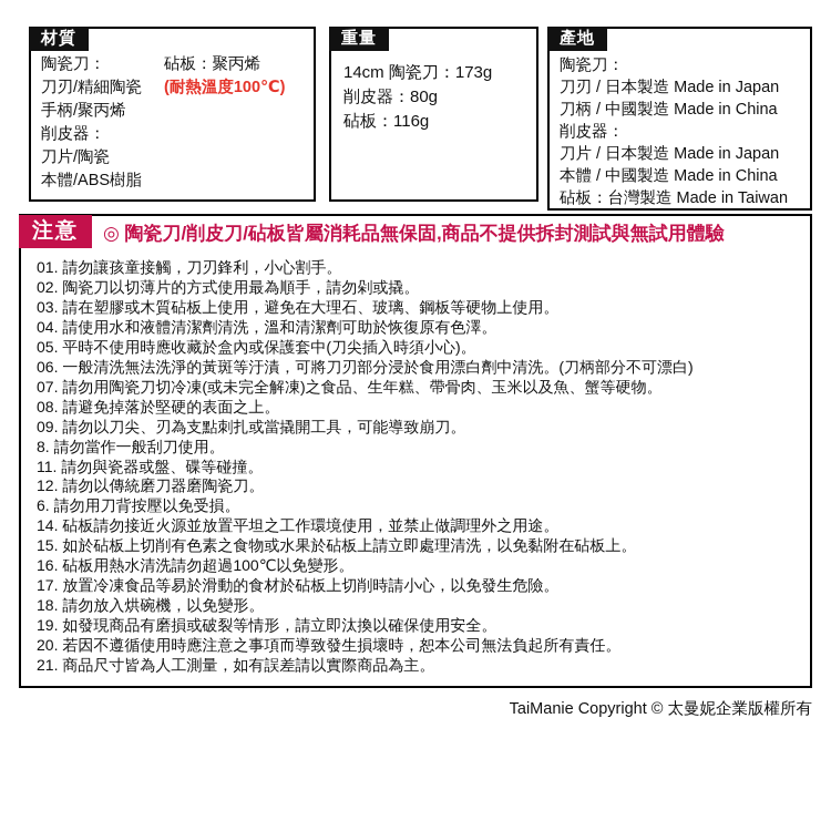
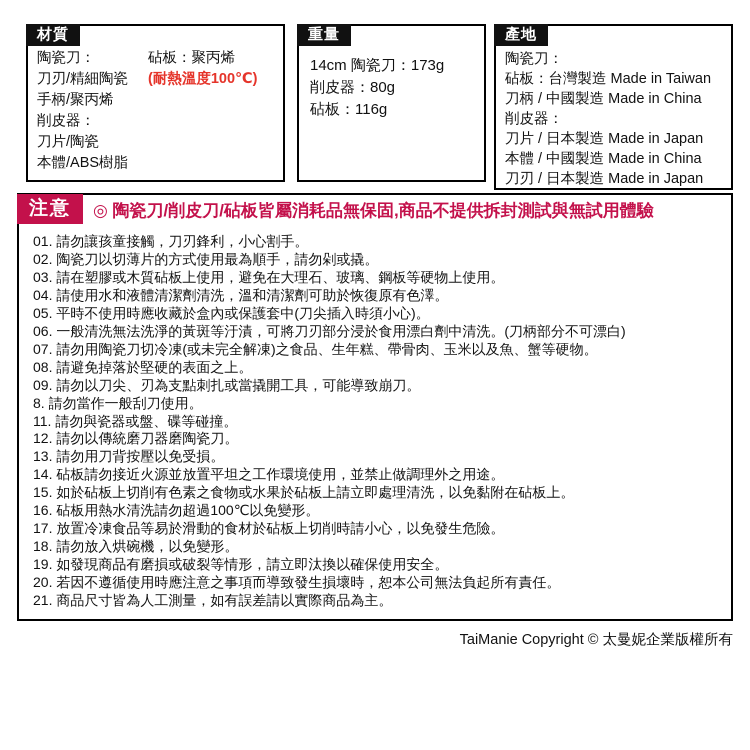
  材質
  陶瓷刀：
  刀刃/精細陶瓷
  手柄/聚丙烯
  削皮器：
  刀片/陶瓷
  本體/ABS樹脂
  砧板：聚丙烯
  (耐熱溫度100℃)
  重量
  14cm 陶瓷刀：173g
  削皮器：80g
  砧板：116g
  產地
  陶瓷刀：
- 刀刃 / 日本製造 Made in Japan
+ 砧板：台灣製造 Made in Taiwan
  刀柄 / 中國製造 Made in China
  削皮器：
  刀片 / 日本製造 Made in Japan
  本體 / 中國製造 Made in China
- 砧板：台灣製造 Made in Taiwan
+ 刀刃 / 日本製造 Made in Japan
  注意
  ◎ 陶瓷刀/削皮刀/砧板皆屬消耗品無保固,商品不提供拆封測試與無試用體驗
  01. 請勿讓孩童接觸，刀刃鋒利，小心割手。
  02. 陶瓷刀以切薄片的方式使用最為順手，請勿剁或撬。
  03. 請在塑膠或木質砧板上使用，避免在大理石、玻璃、鋼板等硬物上使用。
  04. 請使用水和液體清潔劑清洗，溫和清潔劑可助於恢復原有色澤。
  05. 平時不使用時應收藏於盒內或保護套中(刀尖插入時須小心)。
  06. 一般清洗無法洗淨的黃斑等汙漬，可將刀刃部分浸於食用漂白劑中清洗。(刀柄部分不可漂白)
  07. 請勿用陶瓷刀切冷凍(或未完全解凍)之食品、生年糕、帶骨肉、玉米以及魚、蟹等硬物。
  08. 請避免掉落於堅硬的表面之上。
  09. 請勿以刀尖、刃為支點刺扎或當撬開工具，可能導致崩刀。
  8. 請勿當作一般刮刀使用。
  11. 請勿與瓷器或盤、碟等碰撞。
  12. 請勿以傳統磨刀器磨陶瓷刀。
- 6. 請勿用刀背按壓以免受損。
+ 13. 請勿用刀背按壓以免受損。
  14. 砧板請勿接近火源並放置平坦之工作環境使用，並禁止做調理外之用途。
  15. 如於砧板上切削有色素之食物或水果於砧板上請立即處理清洗，以免黏附在砧板上。
  16. 砧板用熱水清洗請勿超過100℃以免變形。
  17. 放置冷凍食品等易於滑動的食材於砧板上切削時請小心，以免發生危險。
  18. 請勿放入烘碗機，以免變形。
  19. 如發現商品有磨損或破裂等情形，請立即汰換以確保使用安全。
  20. 若因不遵循使用時應注意之事項而導致發生損壞時，恕本公司無法負起所有責任。
  21. 商品尺寸皆為人工測量，如有誤差請以實際商品為主。
  TaiManie Copyright © 太曼妮企業版權所有
